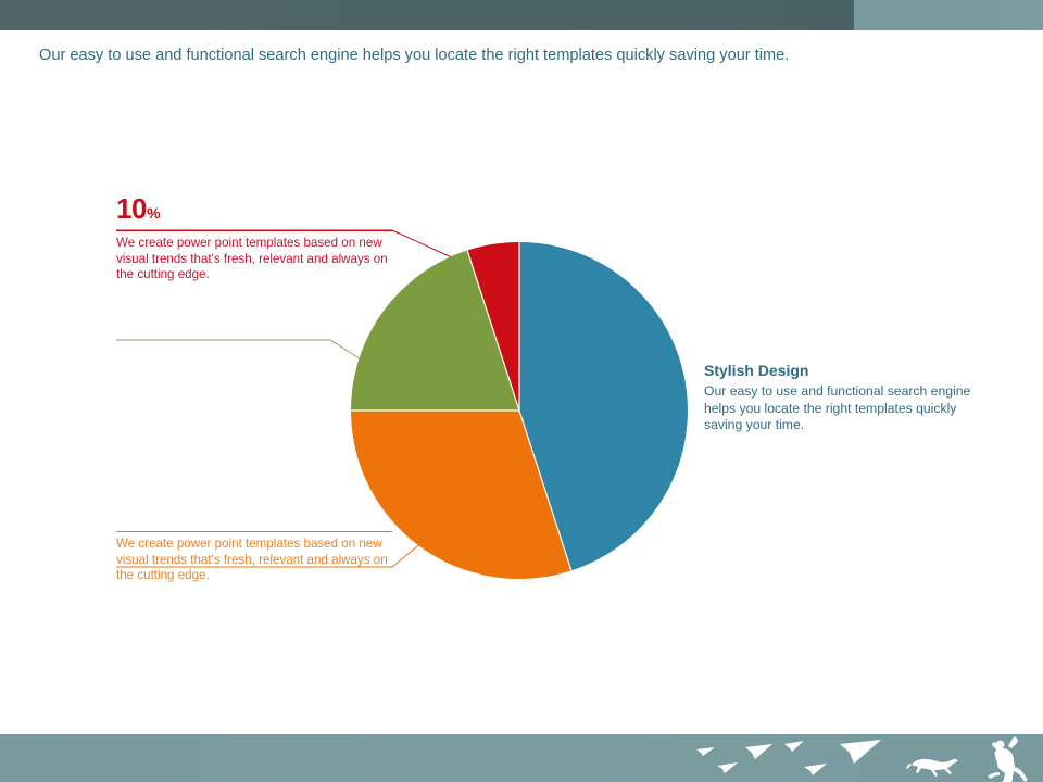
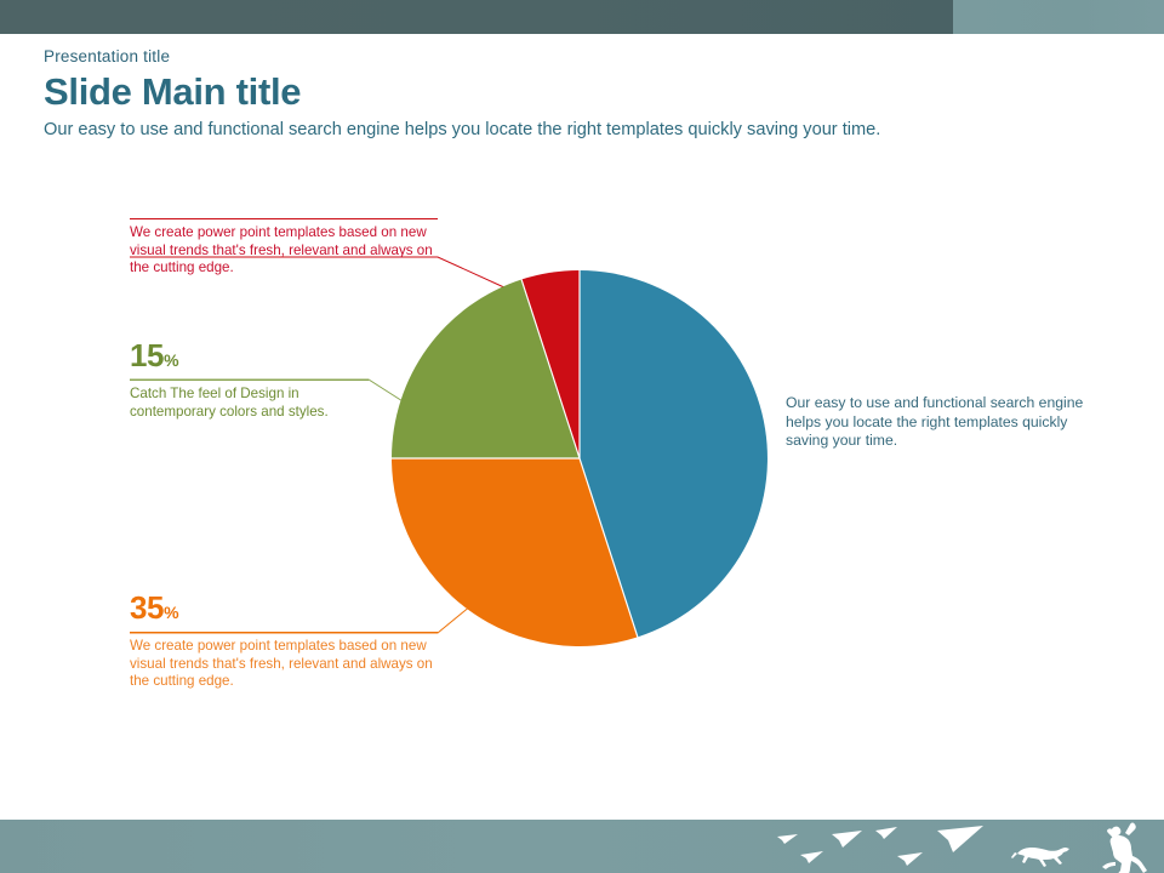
+ Presentation title
+ Slide Main title
  Our easy to use and functional search engine helps you locate the right templates quickly saving your time.
- 10%
  We create power point templates based on new visual trends that's fresh, relevant and always on the cutting edge.
+ 15%
+ Catch The feel of Design in contemporary colors and styles.
+ 35%
  We create power point templates based on new visual trends that's fresh, relevant and always on the cutting edge.
- Stylish Design
  Our easy to use and functional search engine helps you locate the right templates quickly saving your time.
